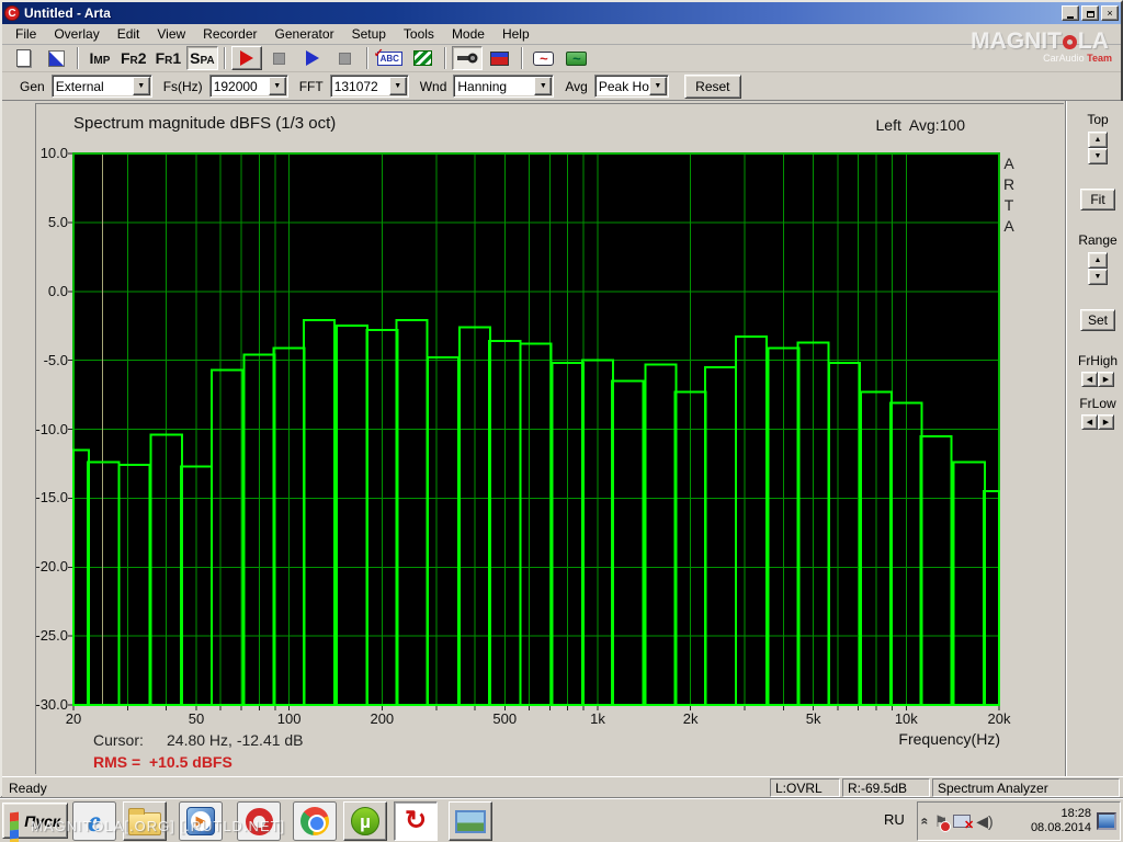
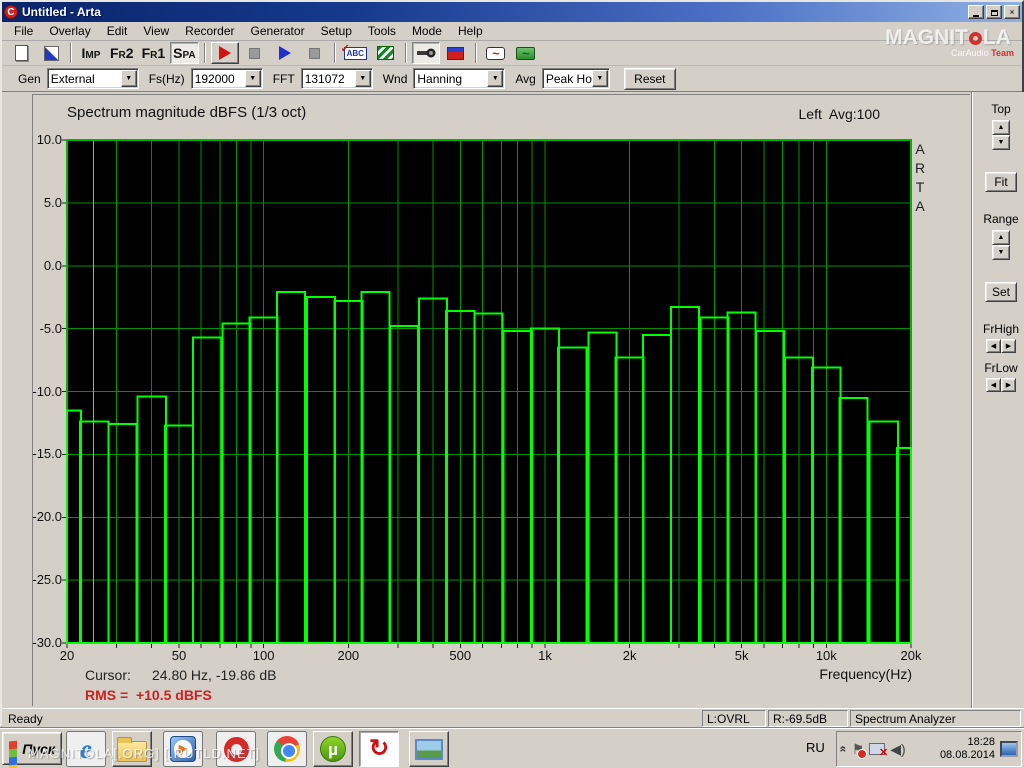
  C
  Untitled - Arta
  ×
  File
  Overlay
  Edit
  View
  Recorder
  Generator
  Setup
  Tools
  Mode
  Help
  Imp
  Fr2
  Fr1
  Spa
  ABC
  ~
  ~
  Gen
  External
  Fs(Hz)
  192000
  FFT
  131072
  Wnd
  Hanning
  Avg
  Peak Ho
  Reset
  Top
  Fit
  Range
  Set
  FrHigh
  FrLow
  Ready
  L:OVRL
  R:-69.5dB
  Spectrum Analyzer
  Spectrum magnitude dBFS (1/3 oct)
  Left Avg:100
  A
  R
  T
  A
  Cursor:
- 24.80 Hz, -12.41 dB
+ 24.80 Hz, -19.86 dB
  RMS = +10.5 dBFS
  Frequency(Hz)
  10.0
  5.0
  0.0
  -5.0
  -10.0
  -15.0
  -20.0
  -25.0
  -30.0
  20
  50
  100
  200
  500
  1k
  2k
  5k
  10k
  20k
  Пуск
  RU
  ⚑
  ◀)
  18:28
  08.08.2014
  e
  ▶
  µ
  ↻
  MAGNIT
  LA
  CarAudio Team
  MAGNITOLA[.ORG] [.RUTLD.NET]
